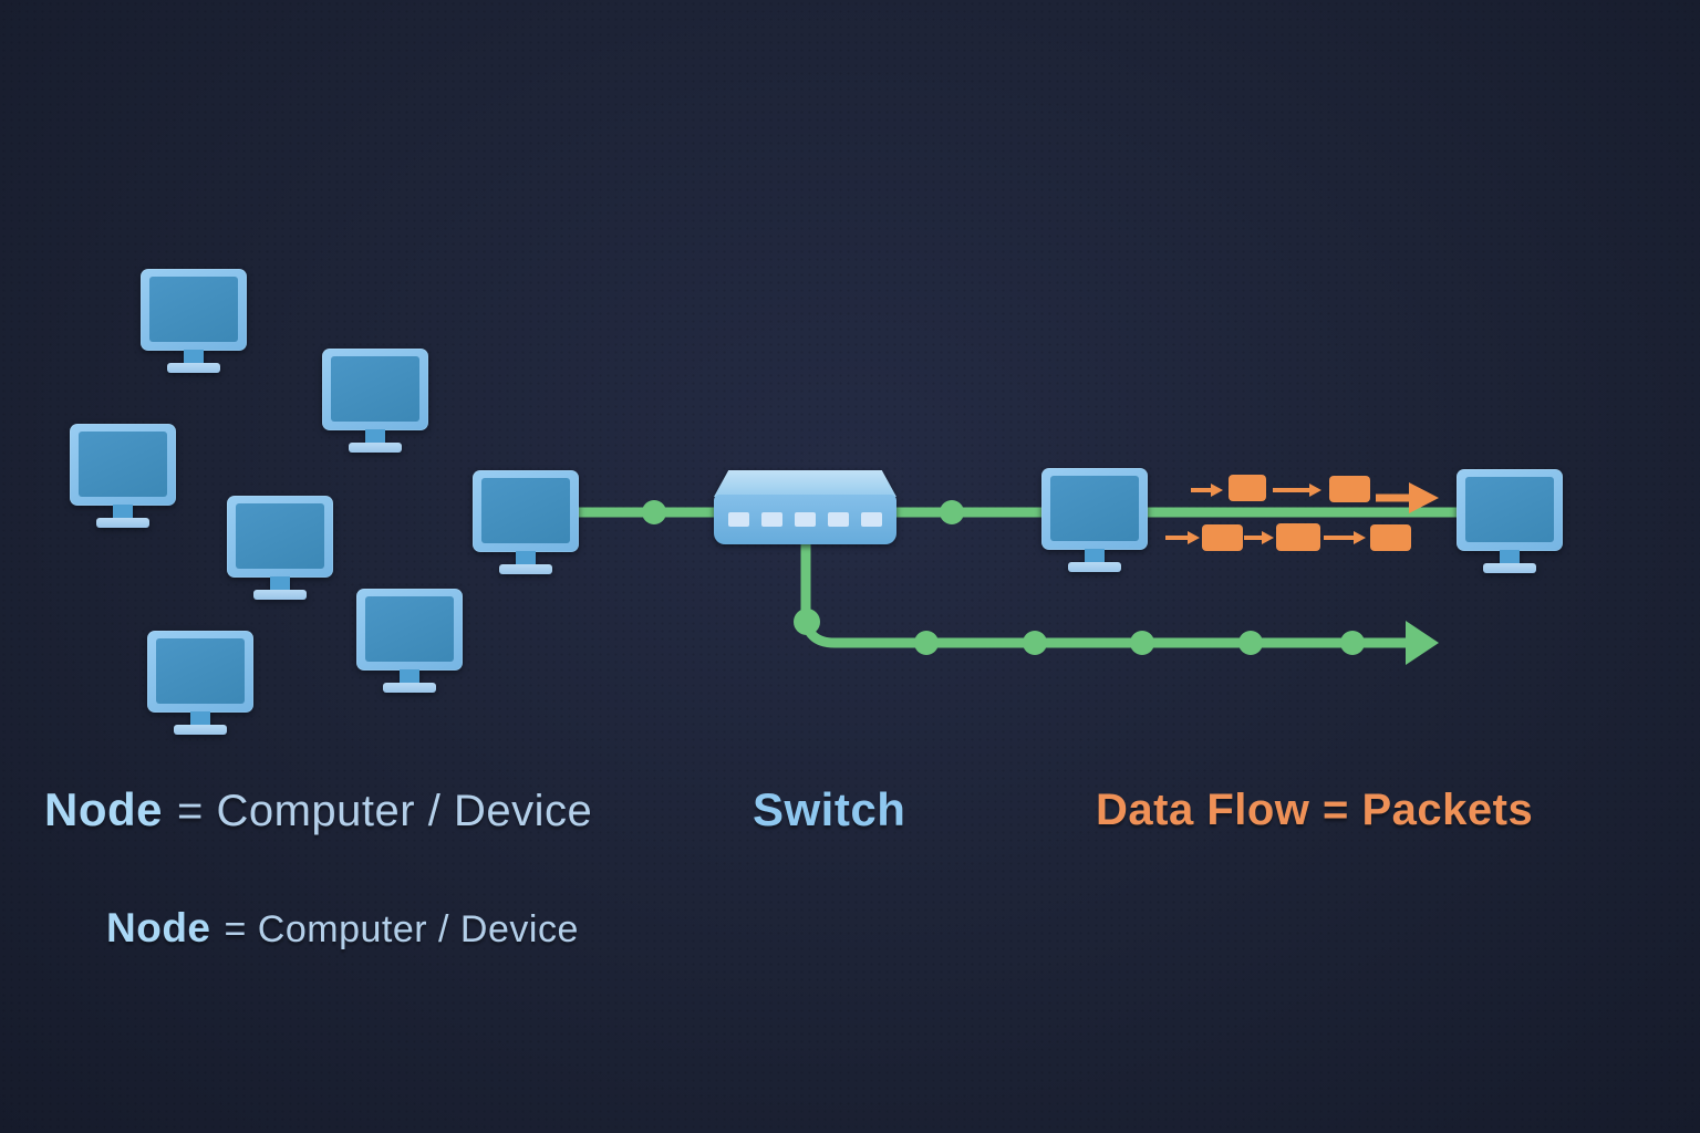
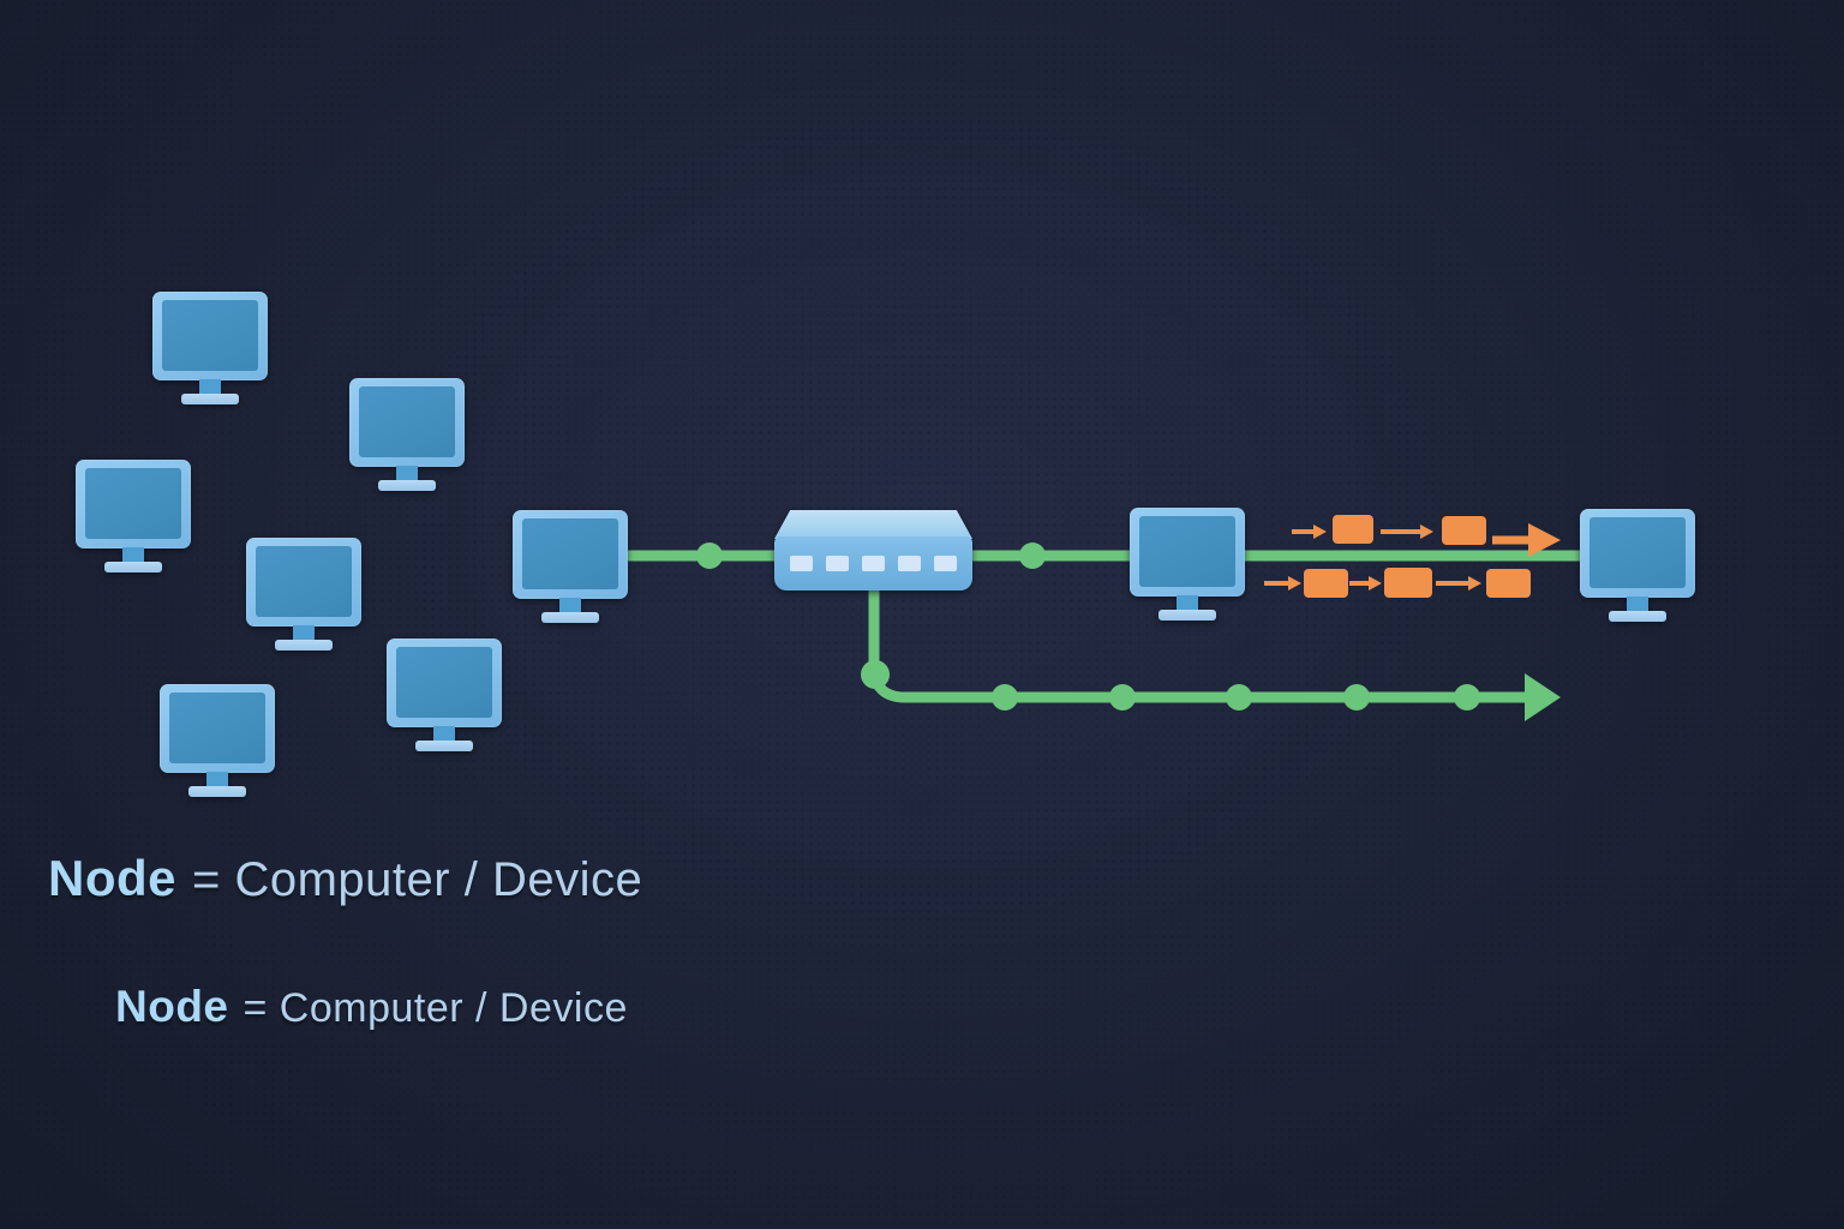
  Node
  = Computer / Device
- Switch
- Data Flow = Packets
  Node
  = Computer / Device
